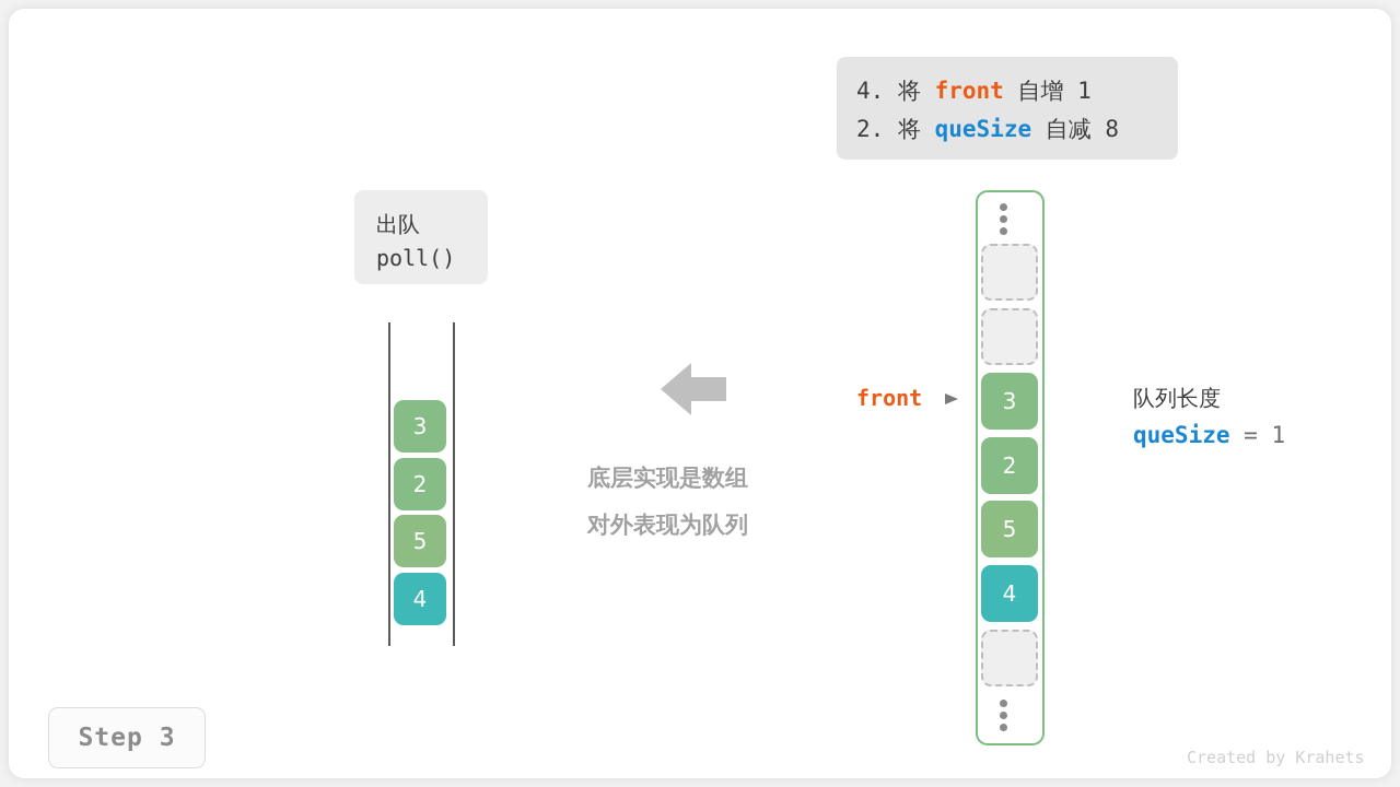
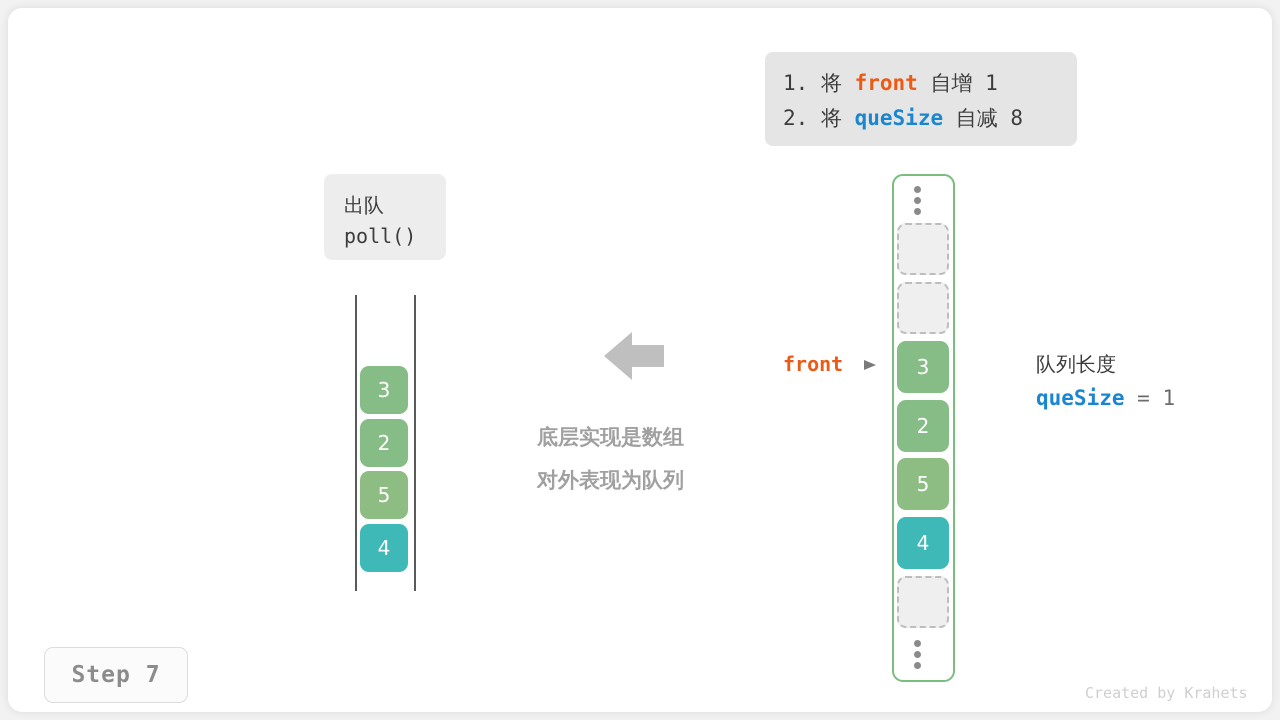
- 4. 将 front 自增 1
+ 1. 将 front 自增 1
  2. 将 queSize 自减 8
  出队
  poll()
  3
  2
  5
  4
  底层实现是数组
  对外表现为队列
  front
  3
  2
  5
  4
  队列长度
  queSize = 1
- Step 3
+ Step 7
  Created by Krahets
